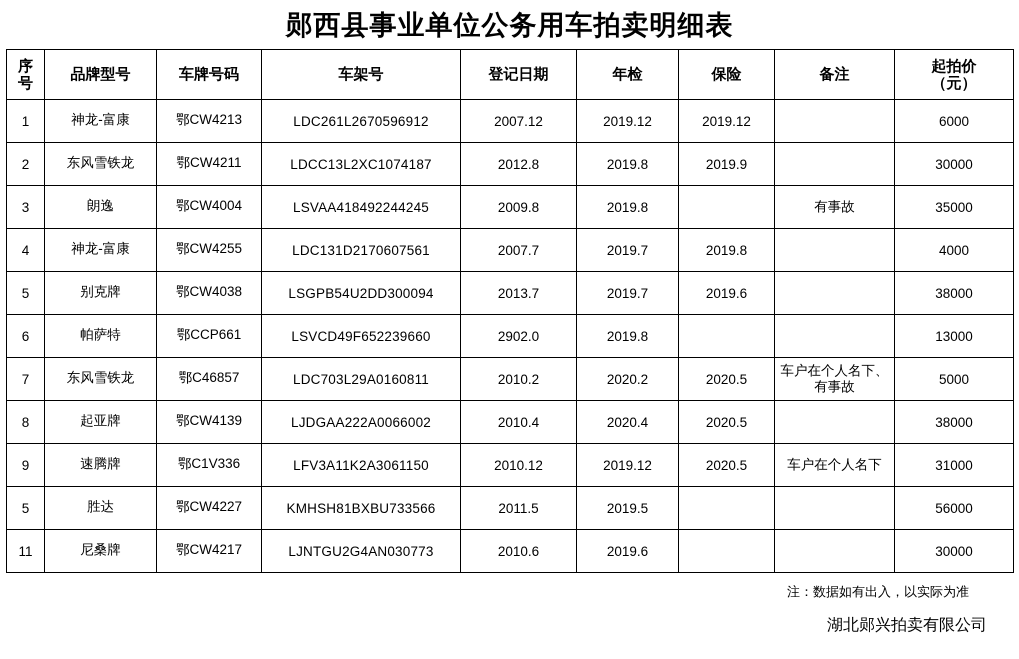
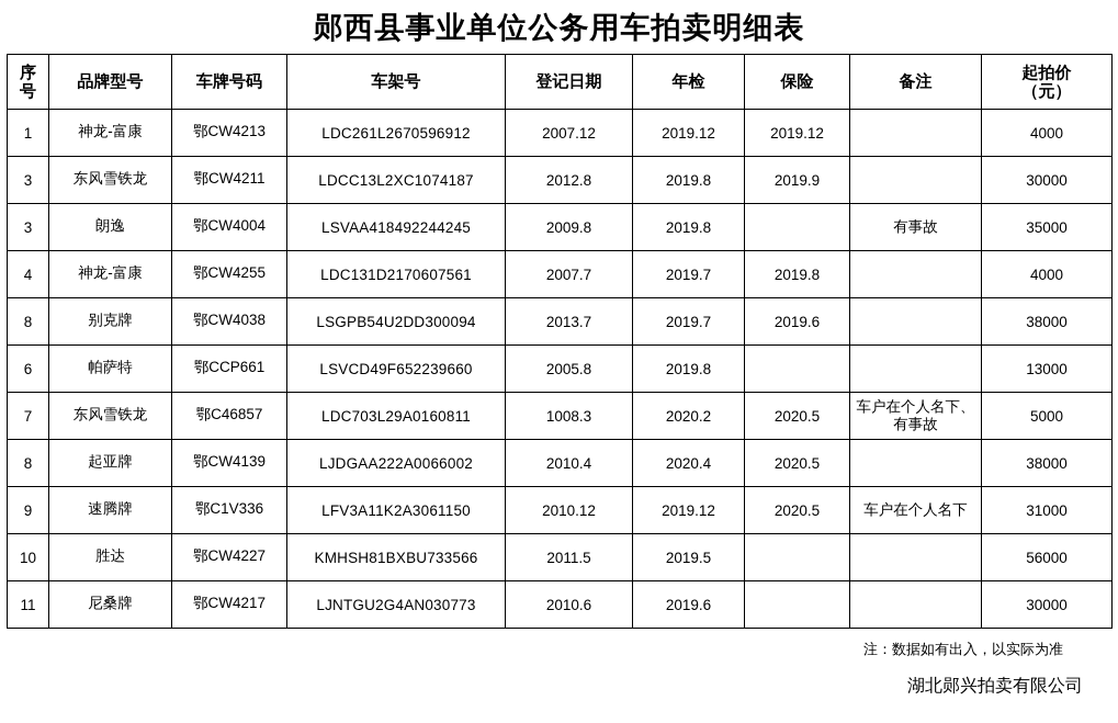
  郧西县事业单位公务用车拍卖明细表
  序 号	品牌型号	车牌号码	车架号	登记日期	年检	保险	备注	起拍价 （元）
- 1	神龙-富康	鄂CW4213	LDC261L2670596912	2007.12	2019.12	2019.12		6000
+ 1	神龙-富康	鄂CW4213	LDC261L2670596912	2007.12	2019.12	2019.12		4000
- 2	东风雪铁龙	鄂CW4211	LDCC13L2XC1074187	2012.8	2019.8	2019.9		30000
+ 3	东风雪铁龙	鄂CW4211	LDCC13L2XC1074187	2012.8	2019.8	2019.9		30000
  3	朗逸	鄂CW4004	LSVAA418492244245	2009.8	2019.8		有事故	35000
  4	神龙-富康	鄂CW4255	LDC131D2170607561	2007.7	2019.7	2019.8		4000
- 5	别克牌	鄂CW4038	LSGPB54U2DD300094	2013.7	2019.7	2019.6		38000
+ 8	别克牌	鄂CW4038	LSGPB54U2DD300094	2013.7	2019.7	2019.6		38000
- 6	帕萨特	鄂CCP661	LSVCD49F652239660	2902.0	2019.8			13000
+ 6	帕萨特	鄂CCP661	LSVCD49F652239660	2005.8	2019.8			13000
- 7	东风雪铁龙	鄂C46857	LDC703L29A0160811	2010.2	2020.2	2020.5	车户在个人名下、有事故	5000
+ 7	东风雪铁龙	鄂C46857	LDC703L29A0160811	1008.3	2020.2	2020.5	车户在个人名下、有事故	5000
  8	起亚牌	鄂CW4139	LJDGAA222A0066002	2010.4	2020.4	2020.5		38000
  9	速腾牌	鄂C1V336	LFV3A11K2A3061150	2010.12	2019.12	2020.5	车户在个人名下	31000
- 5	胜达	鄂CW4227	KMHSH81BXBU733566	2011.5	2019.5			56000
+ 10	胜达	鄂CW4227	KMHSH81BXBU733566	2011.5	2019.5			56000
  11	尼桑牌	鄂CW4217	LJNTGU2G4AN030773	2010.6	2019.6			30000
  注：数据如有出入，以实际为准
  湖北郧兴拍卖有限公司
